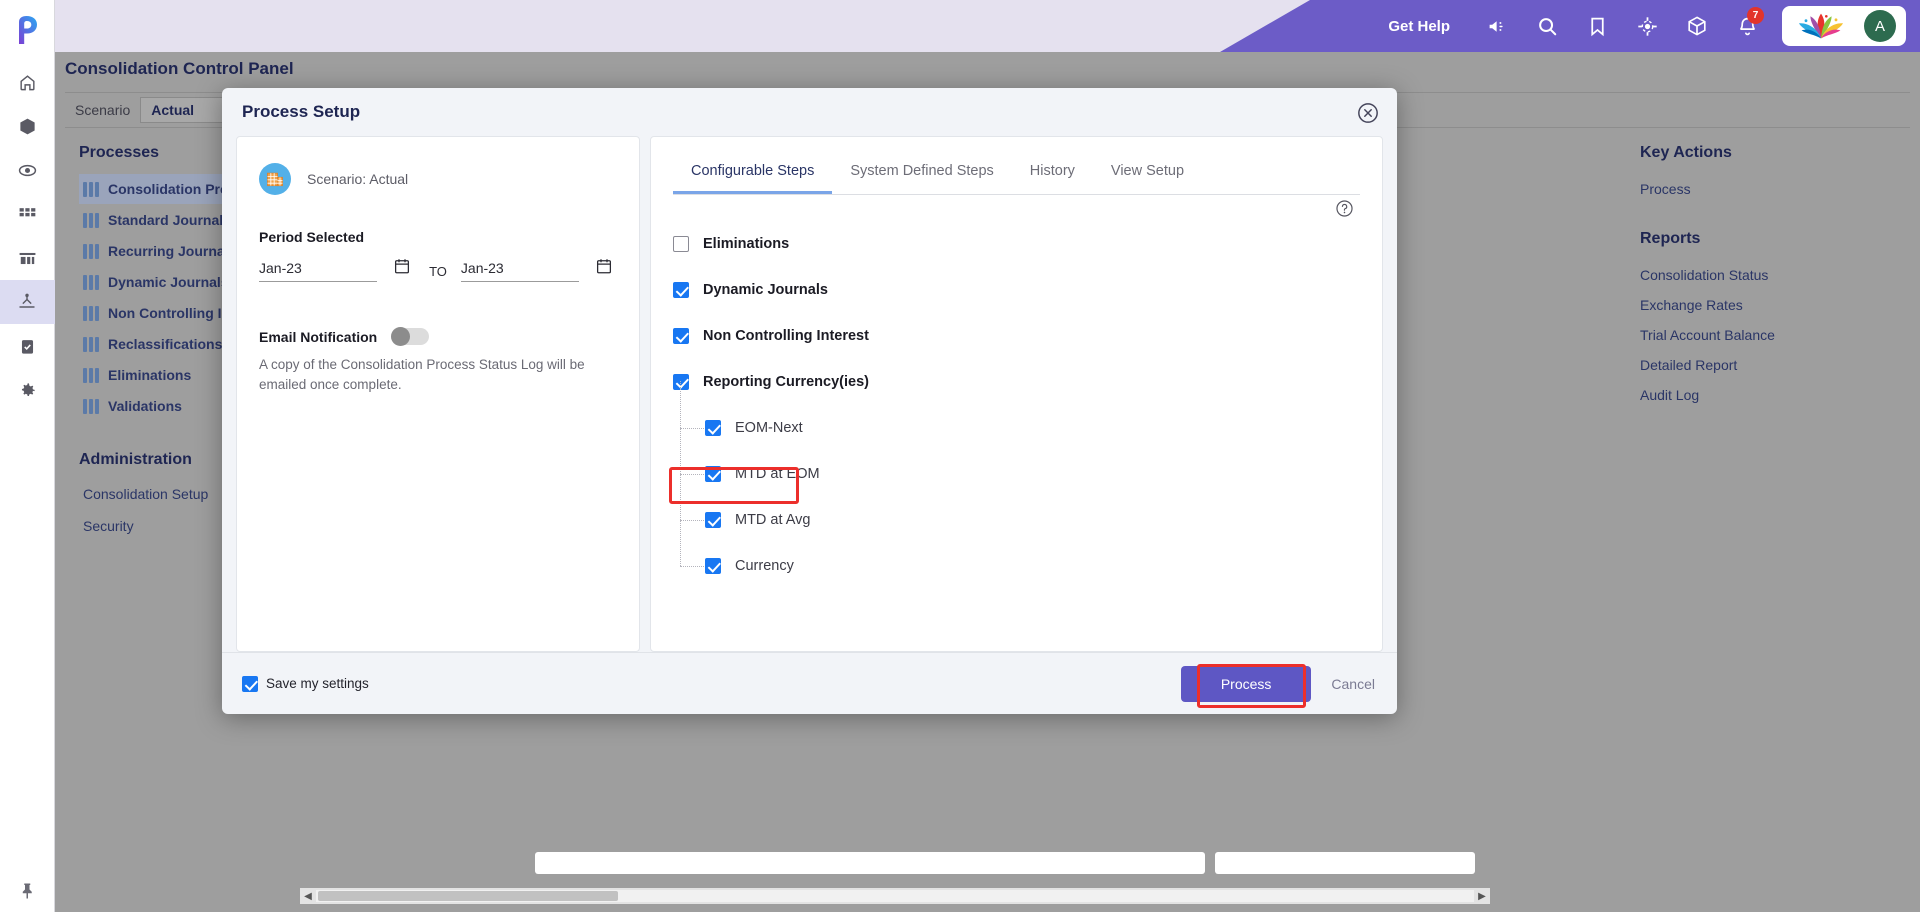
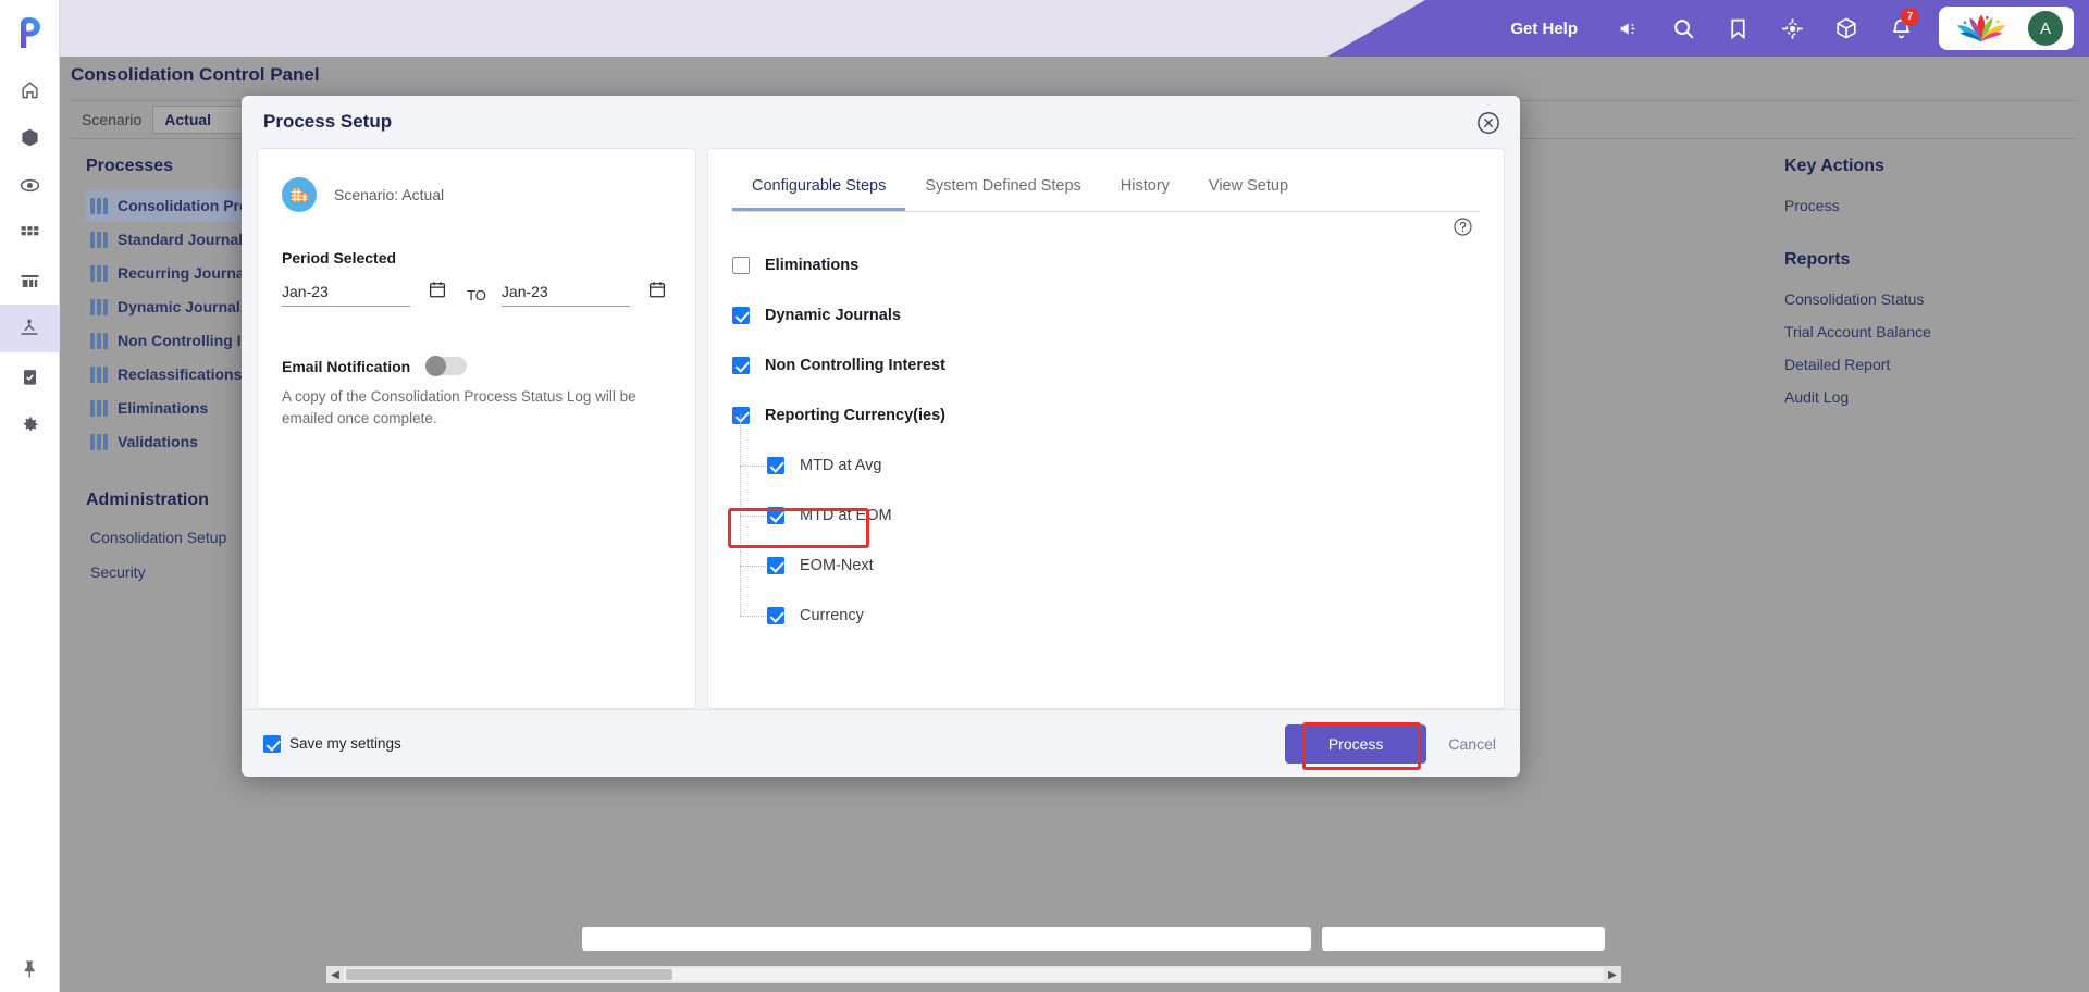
  Get Help
  7
  A
  Consolidation Control Panel
  Scenario
  Actual
  Processes
  Consolidation Pr
  Standard Journa
  Recurring Journa
  Dynamic Journal
  Reclassifications
  Eliminations
  Validations
  Administration
  Consolidation Setup
  Security
  Key Actions
  Process
  Reports
  Consolidation Status
- Exchange Rates
  Trial Account Balance
  Detailed Report
  Audit Log
  ◀
  ▶
  Process Setup
  Scenario: Actual
  Period Selected
  Jan-23
  TO
  Jan-23
  Email Notification
  A copy of the Consolidation Process Status Log will be emailed once complete.
  Configurable Steps
  System Defined Steps
  History
  View Setup
  Eliminations
  Dynamic Journals
  Non Controlling Interest
  Reporting Currency(ies)
- EOM-Next
+ MTD at Avg
  MTD at EOM
- MTD at Avg
+ EOM-Next
  Currency
  Save my settings
  Process
  Cancel
